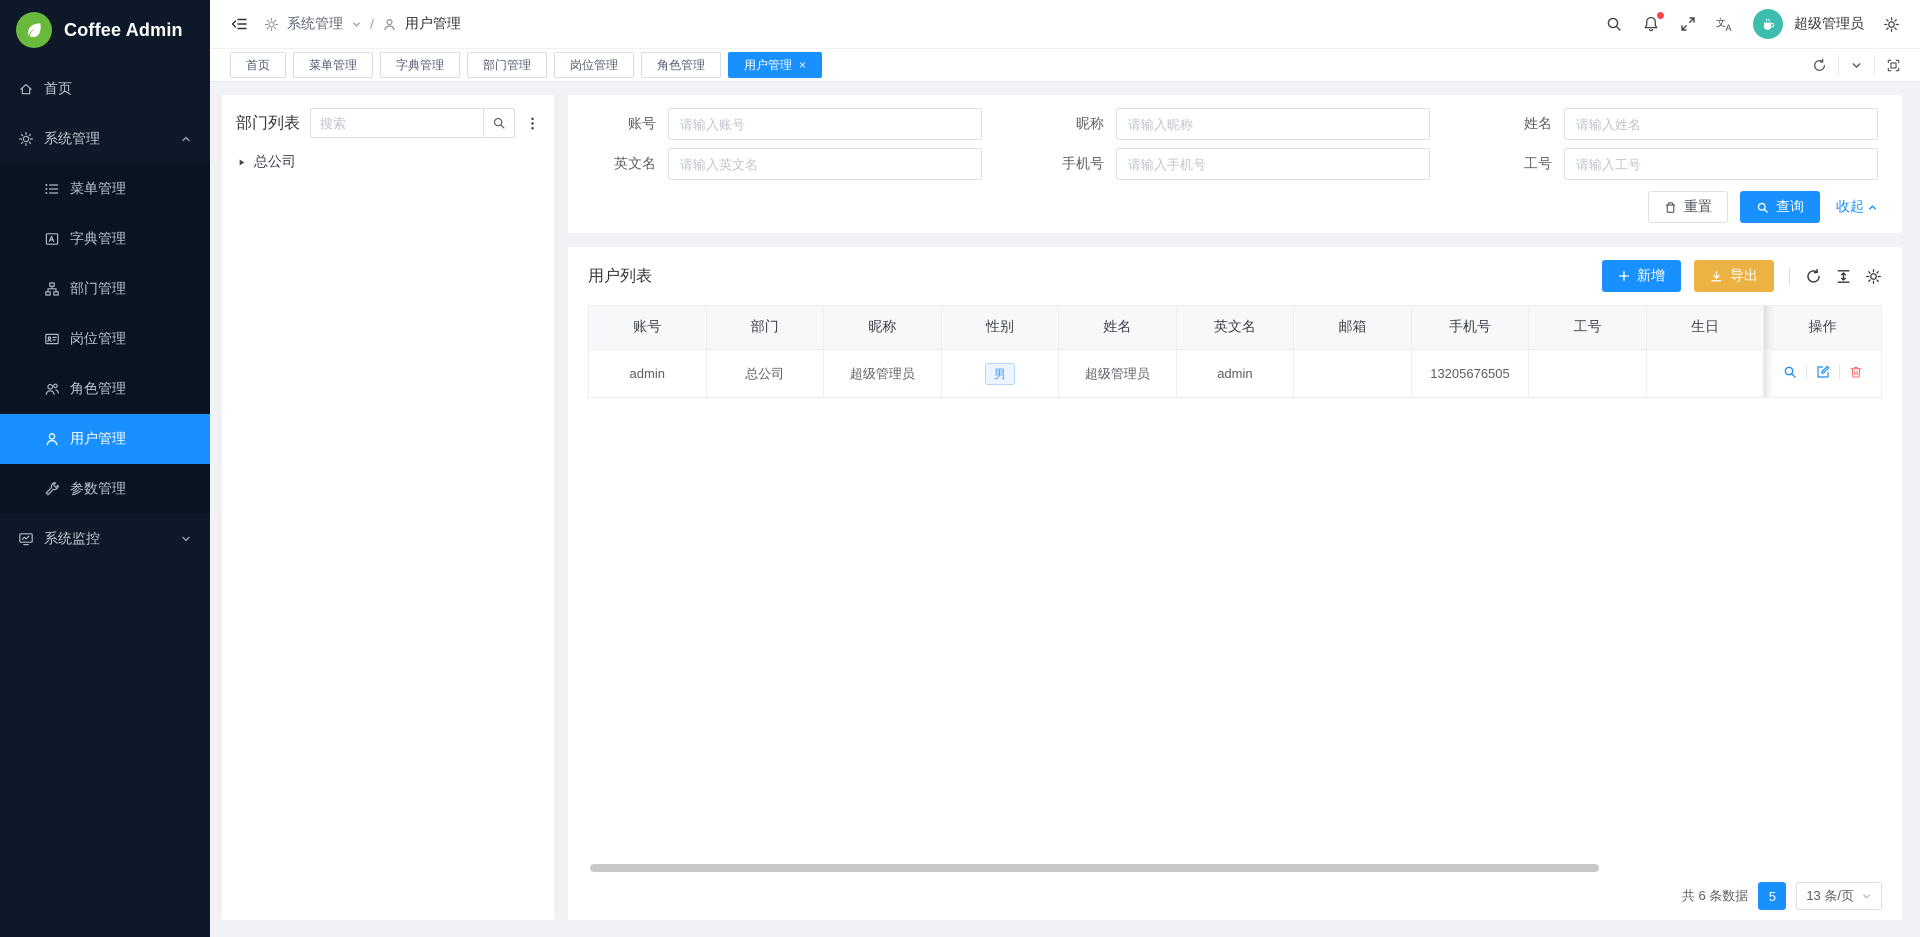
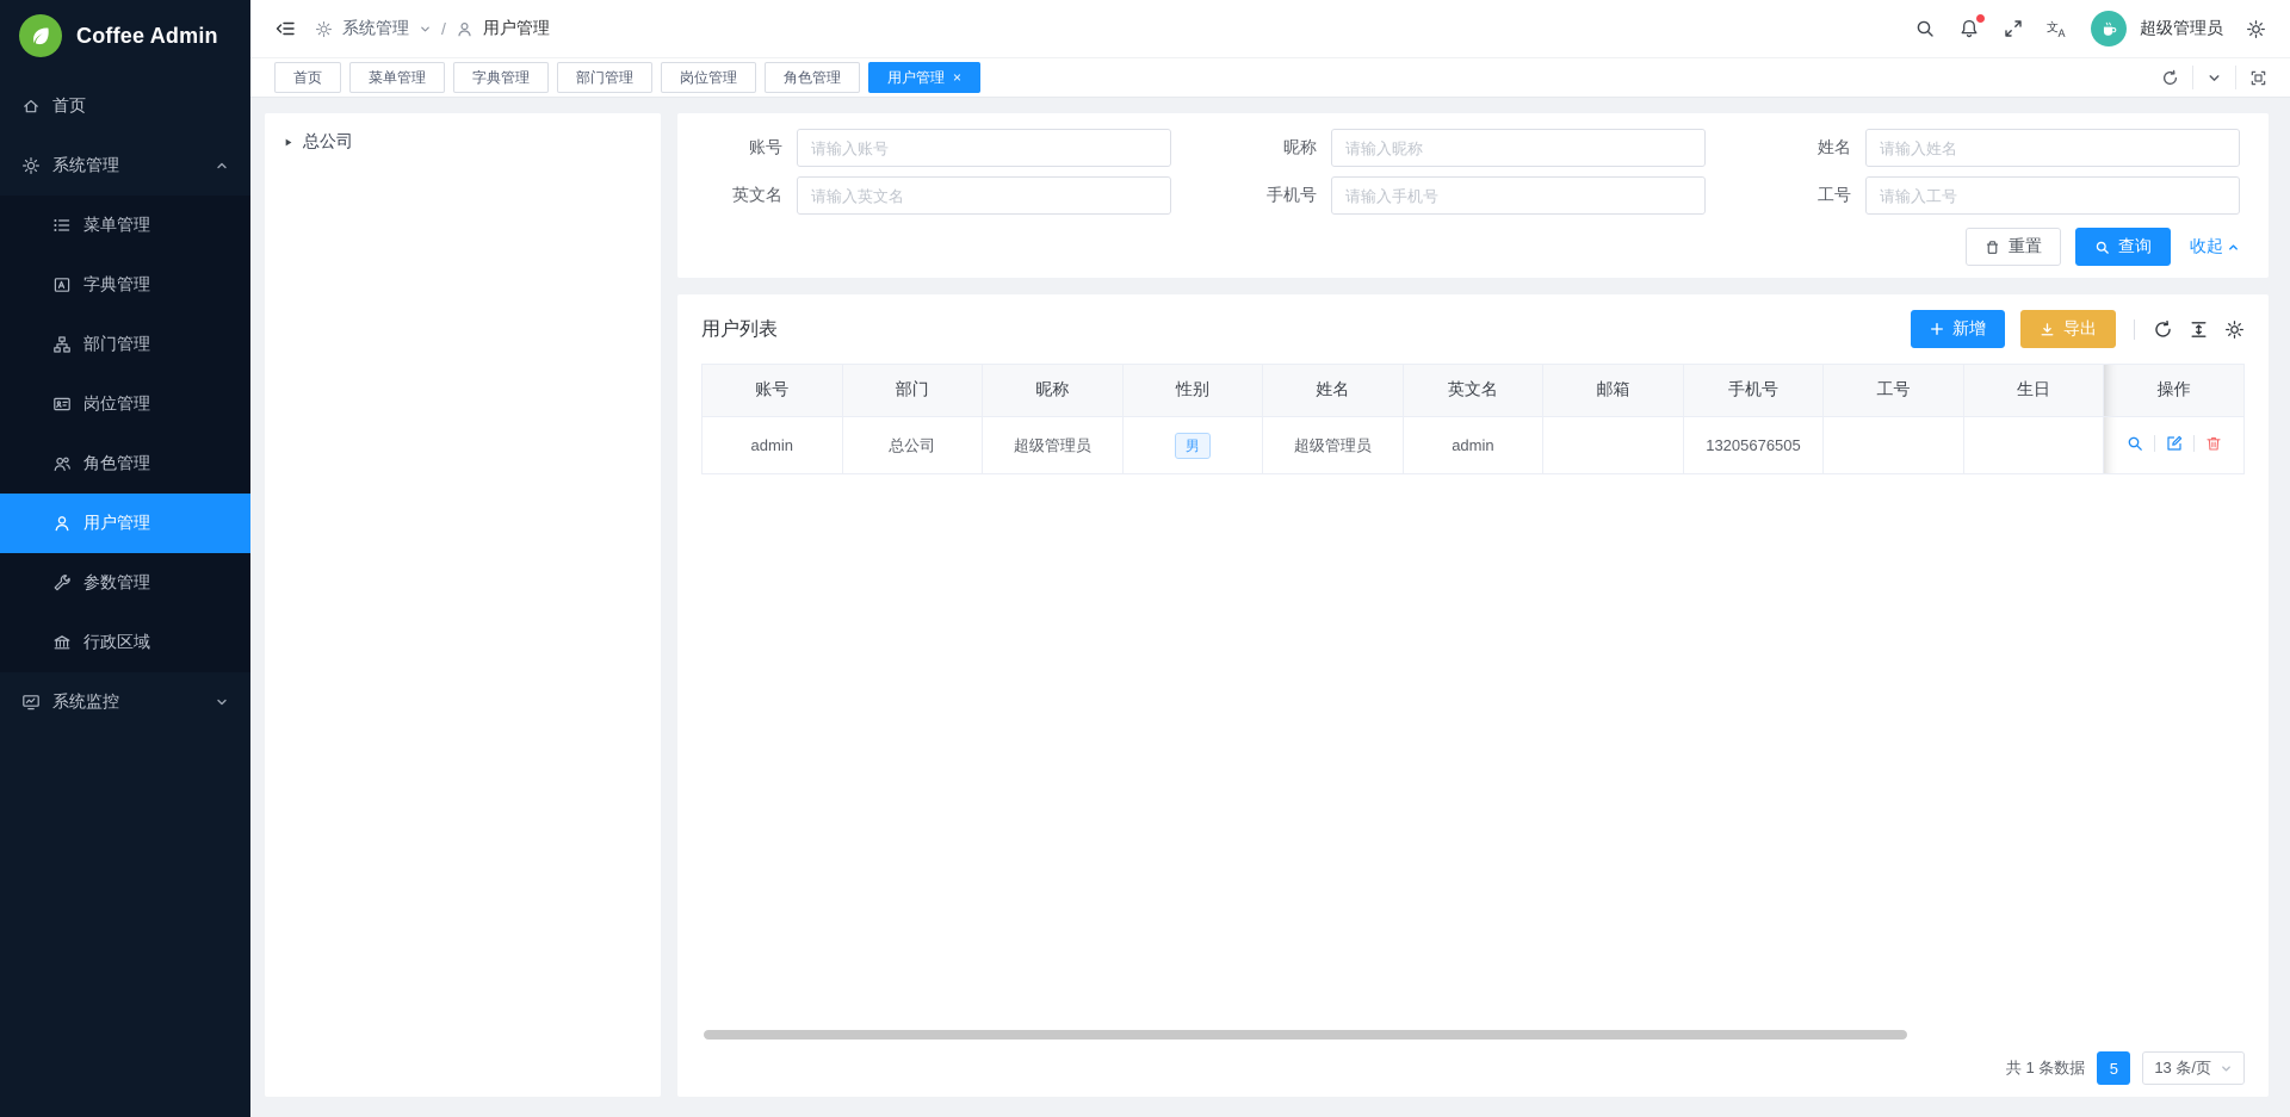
  Coffee Admin
  首页
  系统管理
  菜单管理
  字典管理
  部门管理
  岗位管理
  角色管理
  用户管理
  参数管理
+ 行政区域
  系统监控
  系统管理
  /
  用户管理
  文
  A
  超级管理员
  首页
  菜单管理
  字典管理
  部门管理
  岗位管理
  角色管理
  用户管理
  ×
- 部门列表
- 搜索
  总公司
  账号
  请输入账号
  昵称
  请输入昵称
  姓名
  请输入姓名
  英文名
  请输入英文名
  手机号
  请输入手机号
  工号
  请输入工号
  重置
  查询
  收起
  用户列表
  新增
  导出
  账号	部门	昵称	性别	姓名	英文名	邮箱	手机号	工号	生日	操作
  admin	总公司	超级管理员	男	超级管理员	admin		13205676505
- 共 6 条数据
+ 共 1 条数据
  5
  13 条/页
